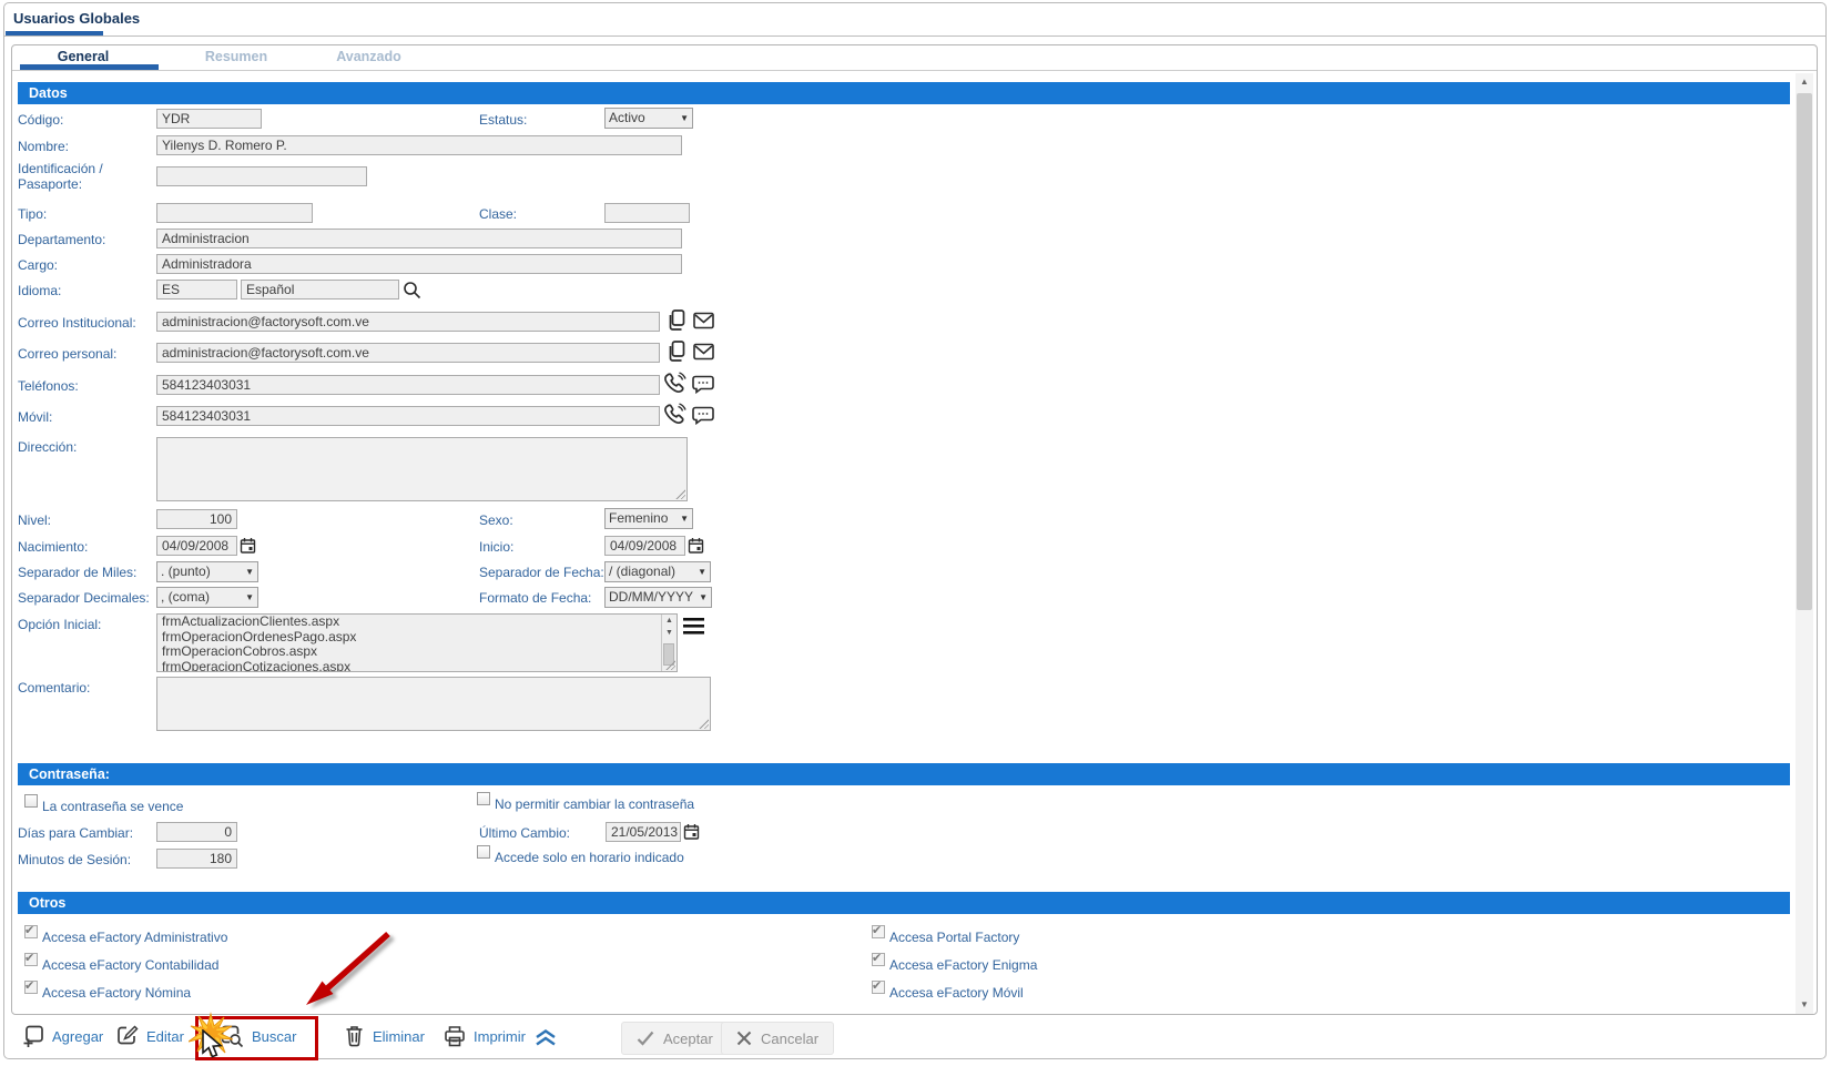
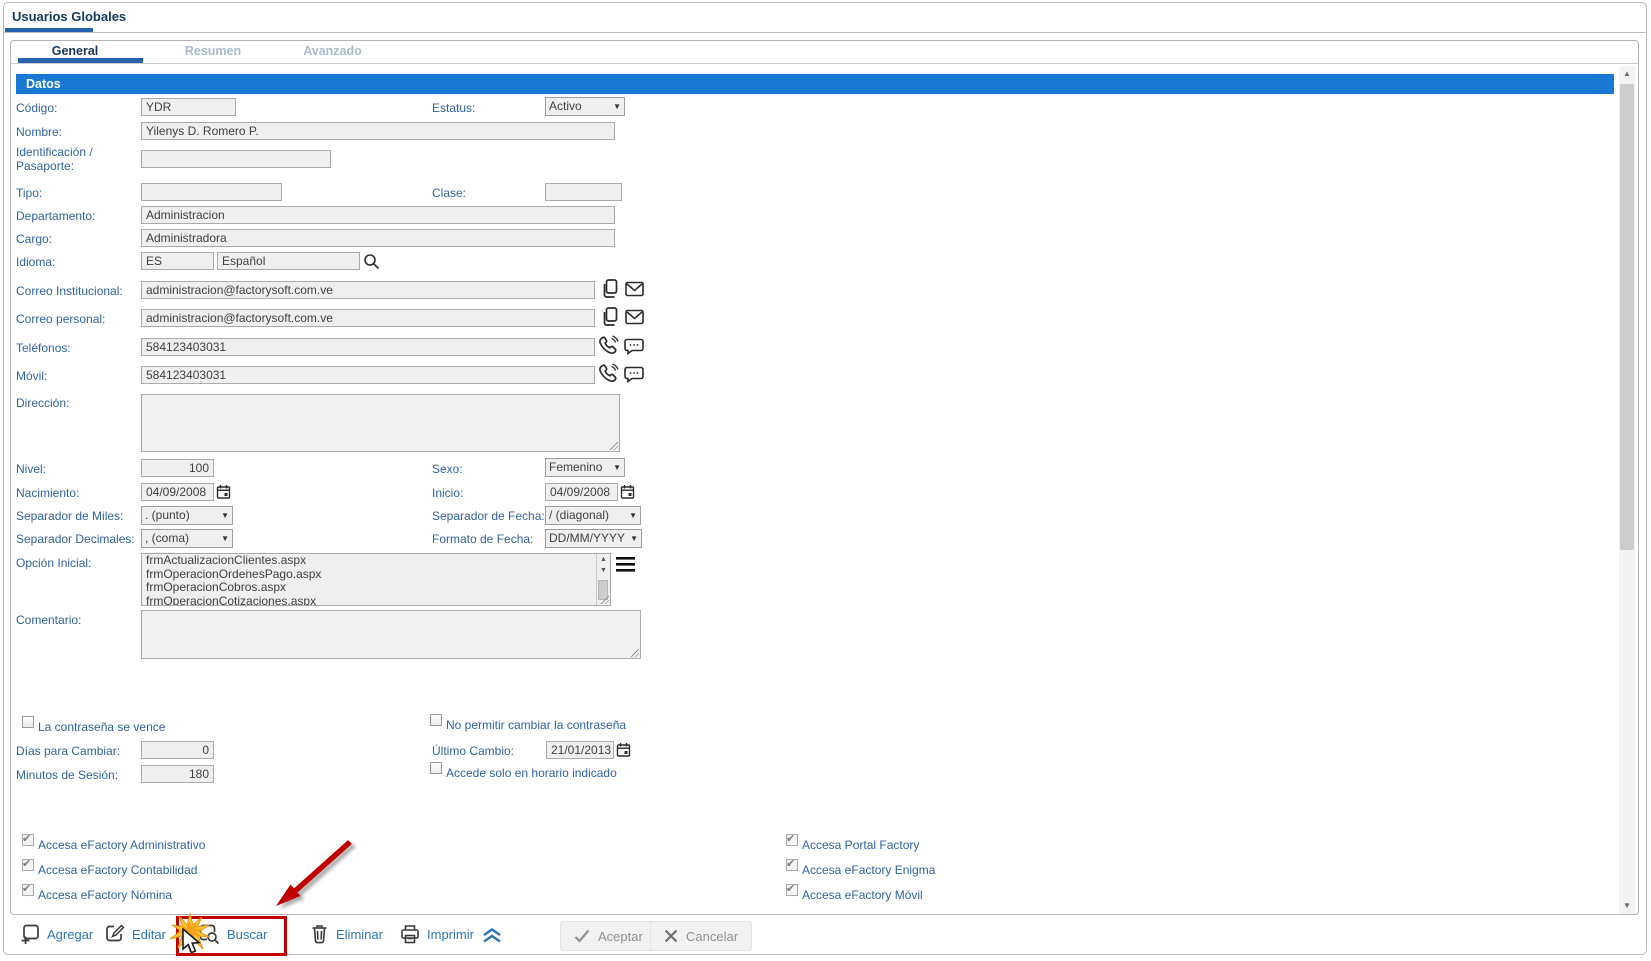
  Usuarios Globales
  General
  Resumen
  Avanzado
  Datos
  Código:
  YDR
  Estatus:
  Activo
  ▼
  Nombre:
  Yilenys D. Romero P.
  Identificación / Pasaporte:
  Tipo:
  Clase:
  Departamento:
  Administracion
  Cargo:
  Administradora
  Idioma:
  ES
  Español
  Correo Institucional:
  administracion@factorysoft.com.ve
  Correo personal:
  administracion@factorysoft.com.ve
  Teléfonos:
  584123403031
  Móvil:
  584123403031
  Dirección:
  Nivel:
  100
  Sexo:
  Femenino
  ▼
  Nacimiento:
  04/09/2008
  Inicio:
  04/09/2008
  Separador de Miles:
  . (punto)
  ▼
  Separador de Fecha:
  / (diagonal)
  ▼
  Separador Decimales:
  , (coma)
  ▼
  Formato de Fecha:
  DD/MM/YYYY
  ▼
  Opción Inicial:
  frmActualizacionClientes.aspx
  frmOperacionOrdenesPago.aspx
  frmOperacionCobros.aspx
  frmOperacionCotizaciones.aspx
  Comentario:
- Contraseña:
  La contraseña se vence
  No permitir cambiar la contraseña
  Días para Cambiar:
  0
  Último Cambio:
- 21/05/2013
+ 21/01/2013
  Minutos de Sesión:
  180
  Accede solo en horario indicado
- Otros
  ✔
  Accesa eFactory Administrativo
  ✔
  Accesa eFactory Contabilidad
  ✔
  Accesa eFactory Nómina
  ✔
  Accesa Portal Factory
  ✔
  Accesa eFactory Enigma
  ✔
  Accesa eFactory Móvil
  ▲
  ▼
  Agregar
  Editar
  Buscar
  Eliminar
  Imprimir
  Aceptar
  Cancelar
